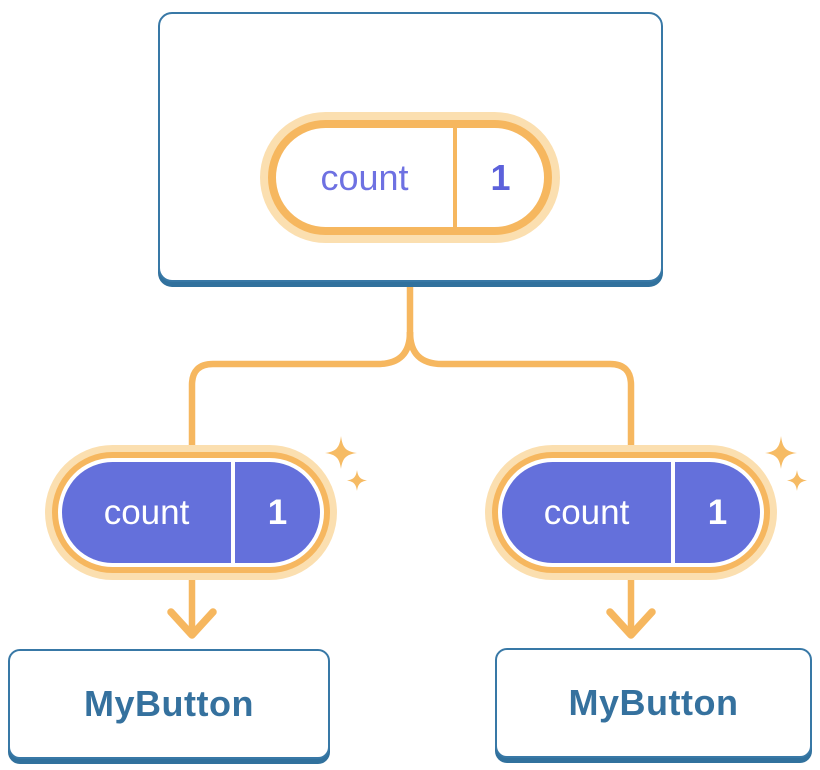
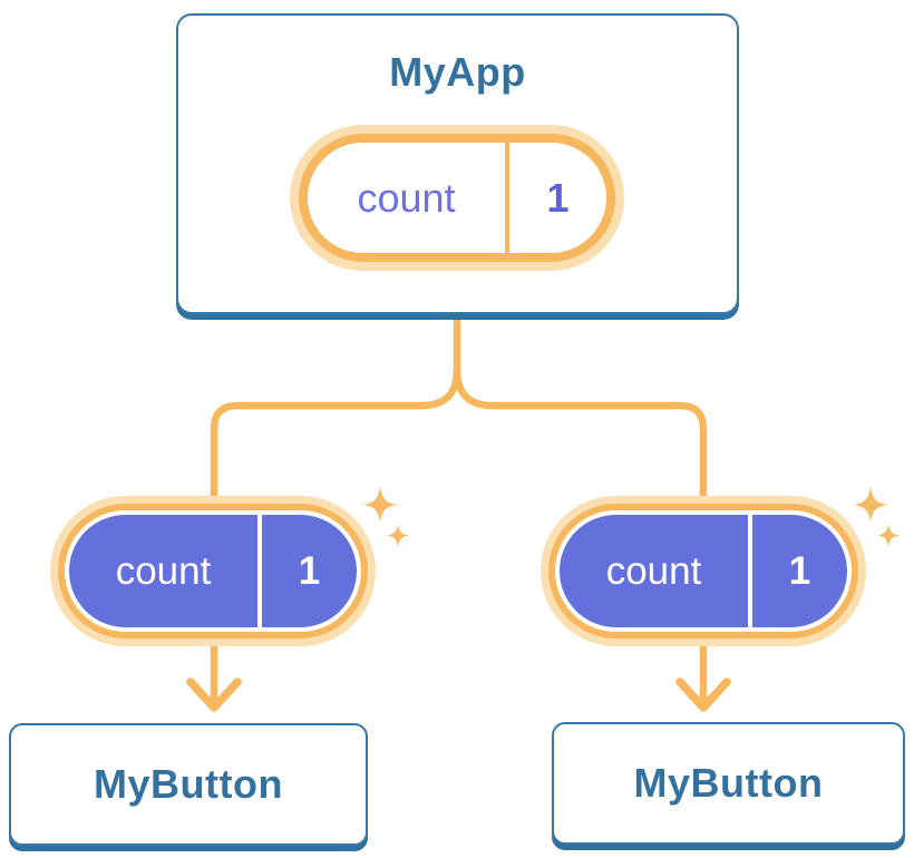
+ MyApp
  count
  1
  count
  1
  count
  1
  MyButton
  MyButton
